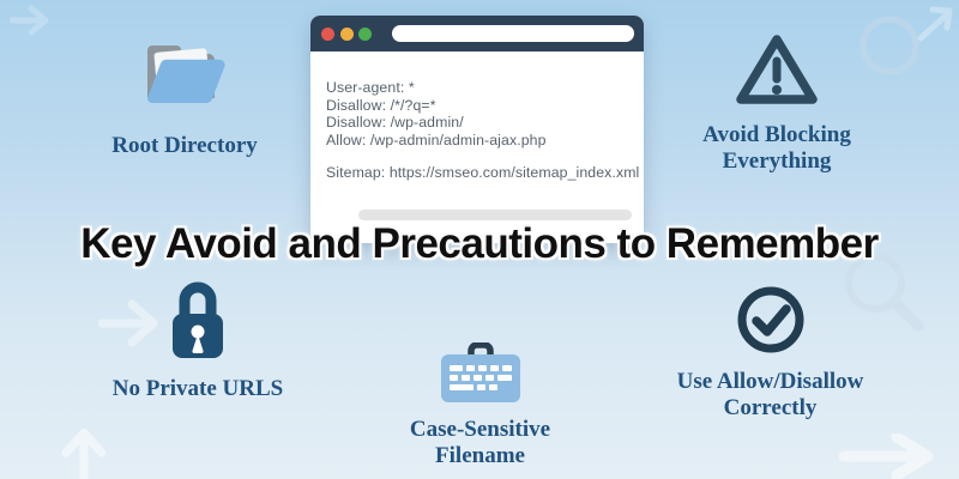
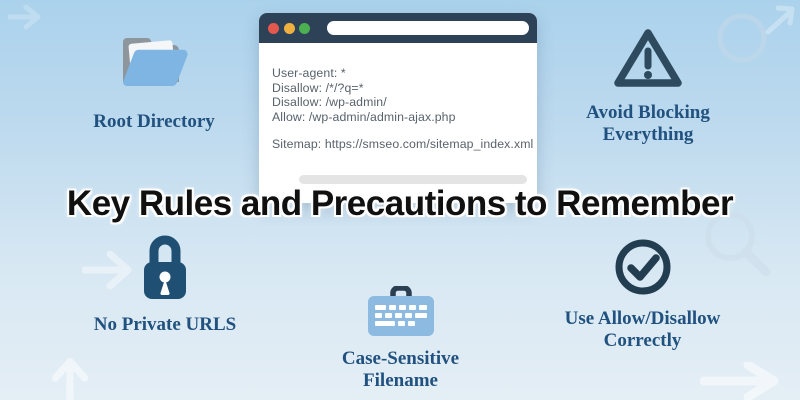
  User-agent: *
  Disallow: /*/?q=*
  Disallow: /wp-admin/
  Allow: /wp-admin/admin-ajax.php
  Sitemap: https://smseo.com/sitemap_index.xml
- Key Avoid and Precautions to Remember
+ Key Rules and Precautions to Remember
  Root Directory
  Avoid Blocking
  Everything
  No Private URLS
  Case-Sensitive
  Filename
  Use Allow/Disallow
  Correctly
